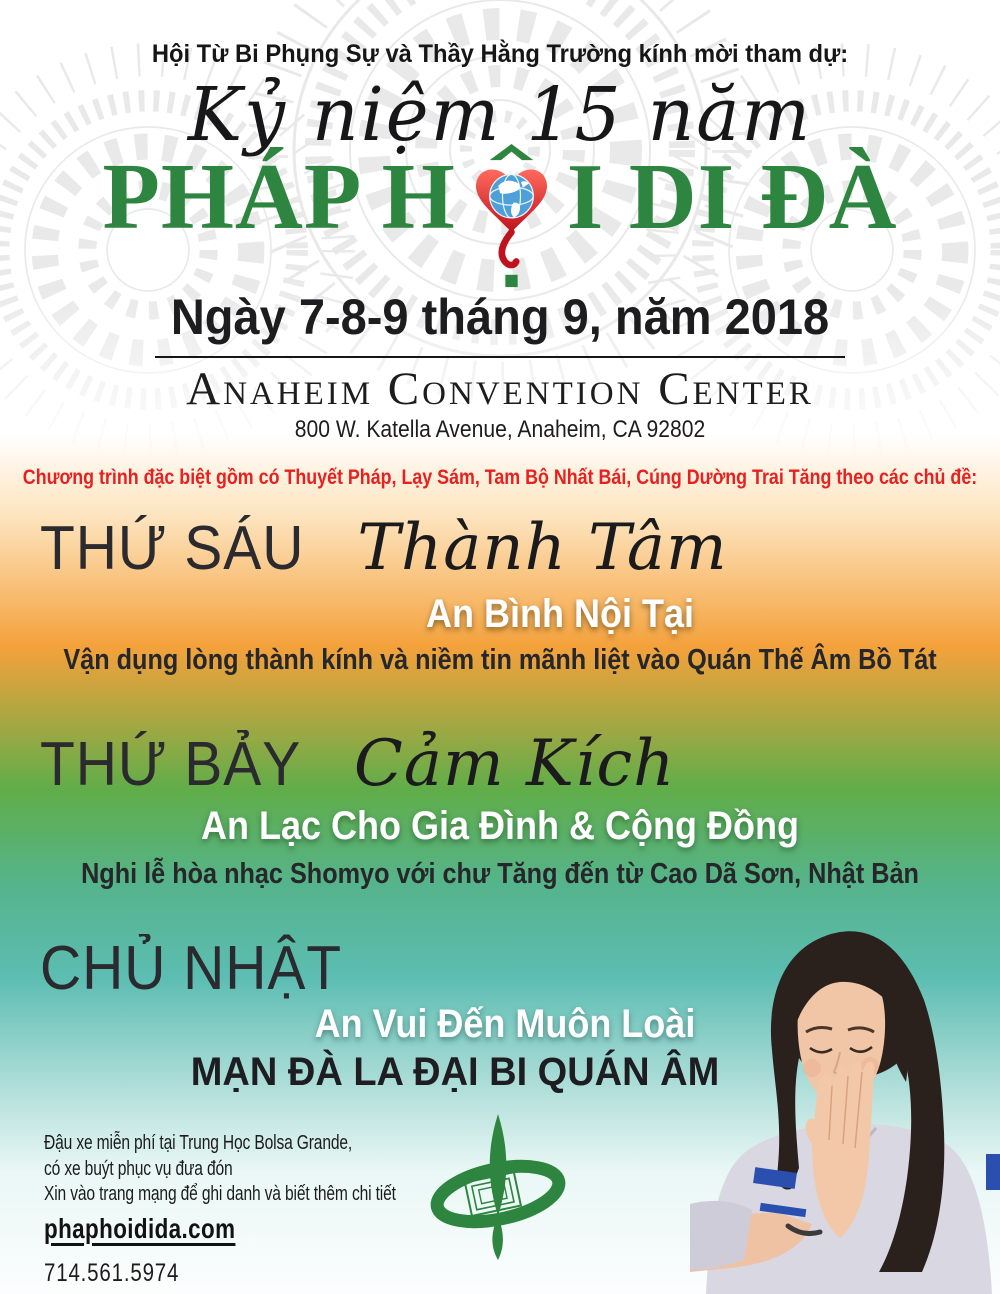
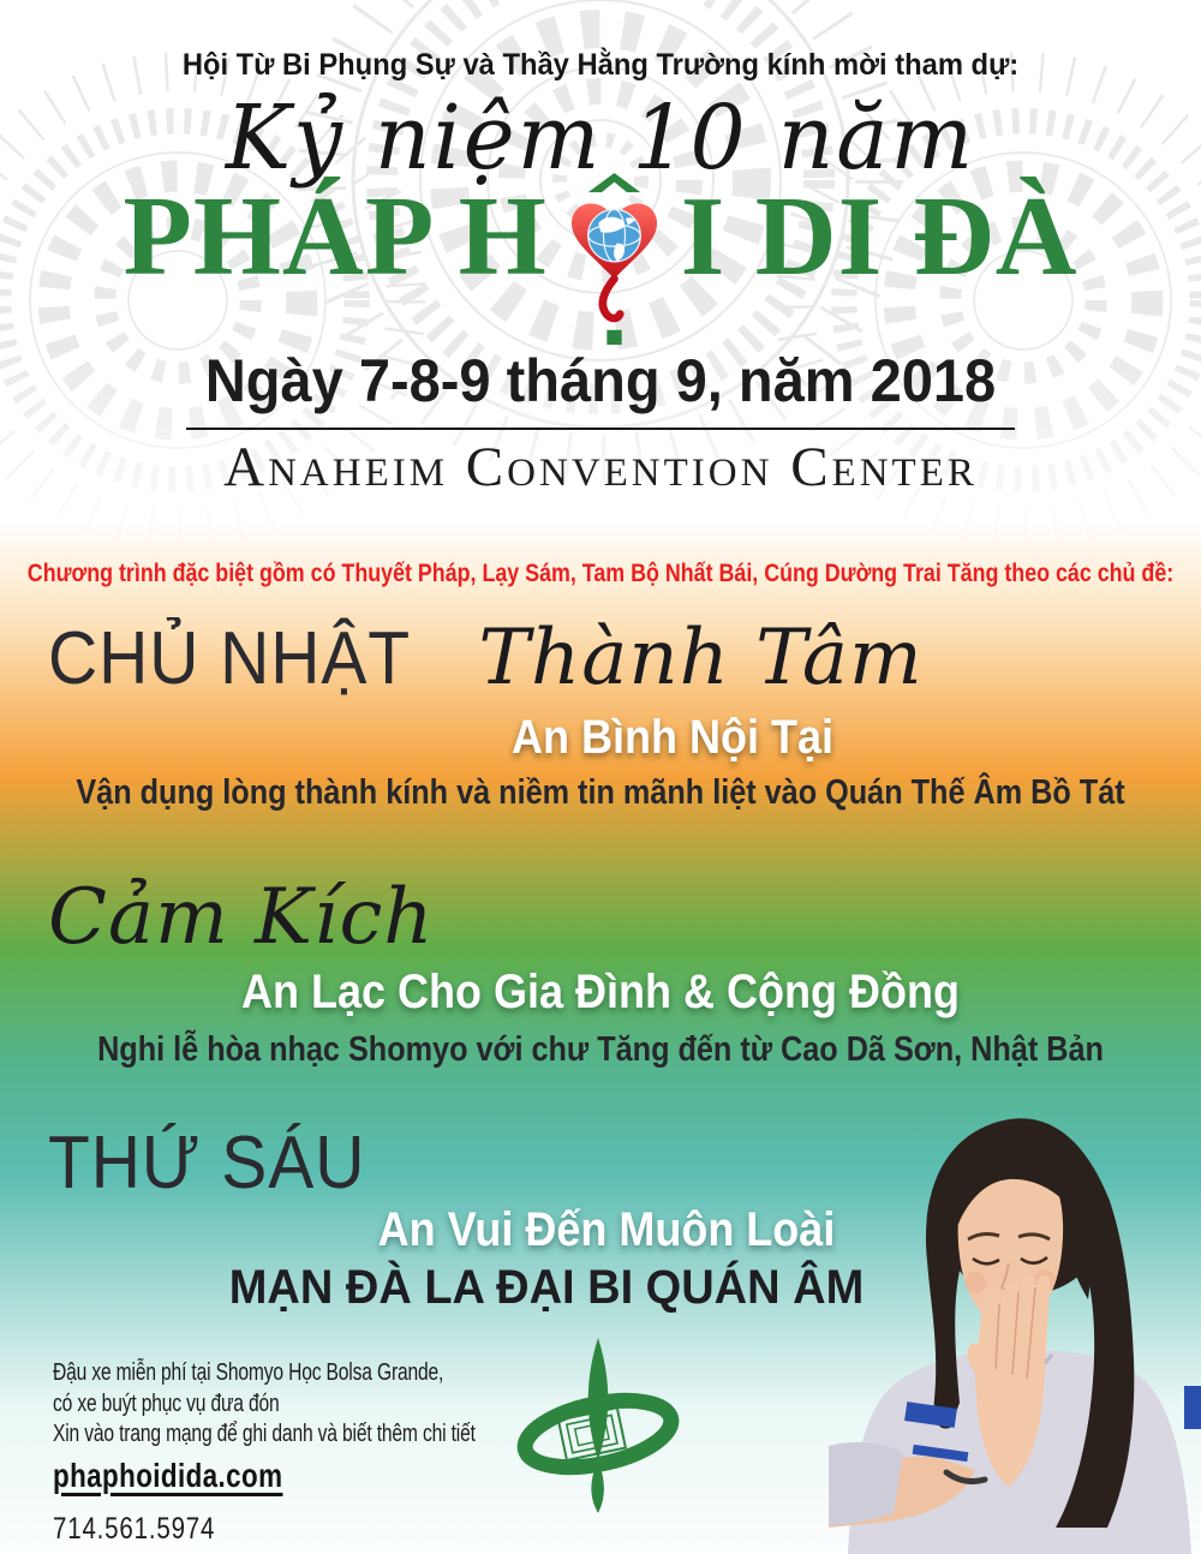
  Hội Từ Bi Phụng Sự và Thầy Hằng Trường kính mời tham dự:
- Kỷ niệm 15 năm
+ Kỷ niệm 10 năm
  PHÁP H
  I DI ĐÀ
  Ngày 7-8-9 tháng 9, năm 2018
  Anaheim Convention Center
- 800 W. Katella Avenue, Anaheim, CA 92802
  Chương trình đặc biệt gồm có Thuyết Pháp, Lạy Sám, Tam Bộ Nhất Bái, Cúng Dường Trai Tăng theo các chủ đề:
- THỨ SÁU
+ CHỦ NHẬT
  Thành Tâm
  An Bình Nội Tại
  Vận dụng lòng thành kính và niềm tin mãnh liệt vào Quán Thế Âm Bồ Tát
- THỨ BẢY
  Cảm Kích
  An Lạc Cho Gia Đình & Cộng Đồng
  Nghi lễ hòa nhạc Shomyo với chư Tăng đến từ Cao Dã Sơn, Nhật Bản
- CHỦ NHẬT
+ THỨ SÁU
  An Vui Đến Muôn Loài
  MẠN ĐÀ LA ĐẠI BI QUÁN ÂM
- Đậu xe miễn phí tại Trung Học Bolsa Grande,
+ Đậu xe miễn phí tại Shomyo Học Bolsa Grande,
  có xe buýt phục vụ đưa đón
  Xin vào trang mạng để ghi danh và biết thêm chi tiết
  phaphoidida.com
  714.561.5974
